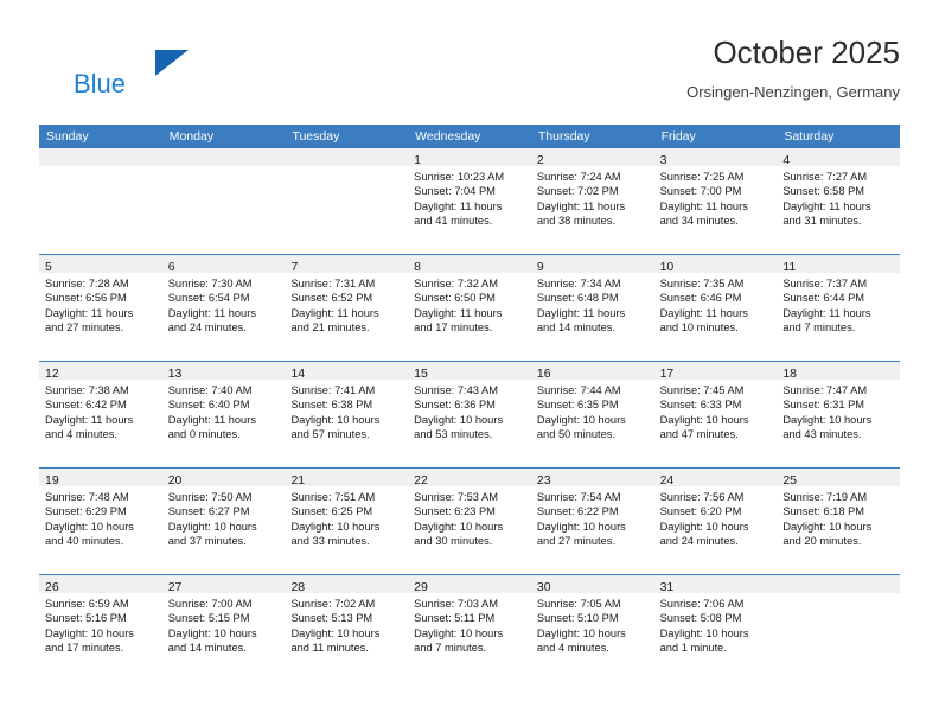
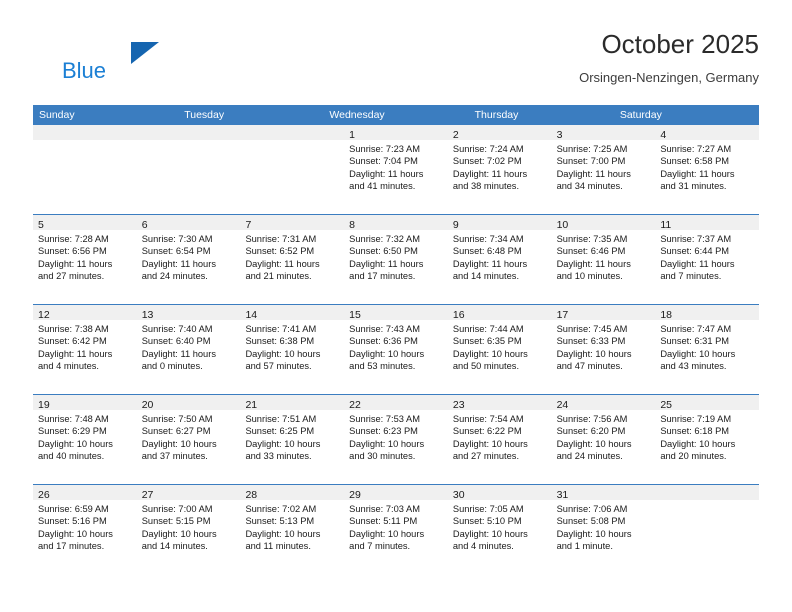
  Blue
  October 2025
  Orsingen-Nenzingen, Germany
  Sunday
- Monday
  Tuesday
  Wednesday
  Thursday
- Friday
  Saturday
  1
- Sunrise: 10:23 AM
+ Sunrise: 7:23 AM
  Sunset: 7:04 PM
  Daylight: 11 hours
  and 41 minutes.
  2
  Sunrise: 7:24 AM
  Sunset: 7:02 PM
  Daylight: 11 hours
  and 38 minutes.
  3
  Sunrise: 7:25 AM
  Sunset: 7:00 PM
  Daylight: 11 hours
  and 34 minutes.
  4
  Sunrise: 7:27 AM
  Sunset: 6:58 PM
  Daylight: 11 hours
  and 31 minutes.
  5
  Sunrise: 7:28 AM
  Sunset: 6:56 PM
  Daylight: 11 hours
  and 27 minutes.
  6
  Sunrise: 7:30 AM
  Sunset: 6:54 PM
  Daylight: 11 hours
  and 24 minutes.
  7
  Sunrise: 7:31 AM
  Sunset: 6:52 PM
  Daylight: 11 hours
  and 21 minutes.
  8
  Sunrise: 7:32 AM
  Sunset: 6:50 PM
  Daylight: 11 hours
  and 17 minutes.
  9
  Sunrise: 7:34 AM
  Sunset: 6:48 PM
  Daylight: 11 hours
  and 14 minutes.
  10
  Sunrise: 7:35 AM
  Sunset: 6:46 PM
  Daylight: 11 hours
  and 10 minutes.
  11
  Sunrise: 7:37 AM
  Sunset: 6:44 PM
  Daylight: 11 hours
  and 7 minutes.
  12
  Sunrise: 7:38 AM
  Sunset: 6:42 PM
  Daylight: 11 hours
  and 4 minutes.
  13
  Sunrise: 7:40 AM
  Sunset: 6:40 PM
  Daylight: 11 hours
  and 0 minutes.
  14
  Sunrise: 7:41 AM
  Sunset: 6:38 PM
  Daylight: 10 hours
  and 57 minutes.
  15
  Sunrise: 7:43 AM
  Sunset: 6:36 PM
  Daylight: 10 hours
  and 53 minutes.
  16
  Sunrise: 7:44 AM
  Sunset: 6:35 PM
  Daylight: 10 hours
  and 50 minutes.
  17
  Sunrise: 7:45 AM
  Sunset: 6:33 PM
  Daylight: 10 hours
  and 47 minutes.
  18
  Sunrise: 7:47 AM
  Sunset: 6:31 PM
  Daylight: 10 hours
  and 43 minutes.
  19
  Sunrise: 7:48 AM
  Sunset: 6:29 PM
  Daylight: 10 hours
  and 40 minutes.
  20
  Sunrise: 7:50 AM
  Sunset: 6:27 PM
  Daylight: 10 hours
  and 37 minutes.
  21
  Sunrise: 7:51 AM
  Sunset: 6:25 PM
  Daylight: 10 hours
  and 33 minutes.
  22
  Sunrise: 7:53 AM
  Sunset: 6:23 PM
  Daylight: 10 hours
  and 30 minutes.
  23
  Sunrise: 7:54 AM
  Sunset: 6:22 PM
  Daylight: 10 hours
  and 27 minutes.
  24
  Sunrise: 7:56 AM
  Sunset: 6:20 PM
  Daylight: 10 hours
  and 24 minutes.
  25
  Sunrise: 7:19 AM
  Sunset: 6:18 PM
  Daylight: 10 hours
  and 20 minutes.
  26
  Sunrise: 6:59 AM
  Sunset: 5:16 PM
  Daylight: 10 hours
  and 17 minutes.
  27
  Sunrise: 7:00 AM
  Sunset: 5:15 PM
  Daylight: 10 hours
  and 14 minutes.
  28
  Sunrise: 7:02 AM
  Sunset: 5:13 PM
  Daylight: 10 hours
  and 11 minutes.
  29
  Sunrise: 7:03 AM
  Sunset: 5:11 PM
  Daylight: 10 hours
  and 7 minutes.
  30
  Sunrise: 7:05 AM
  Sunset: 5:10 PM
  Daylight: 10 hours
  and 4 minutes.
  31
  Sunrise: 7:06 AM
  Sunset: 5:08 PM
  Daylight: 10 hours
  and 1 minute.
